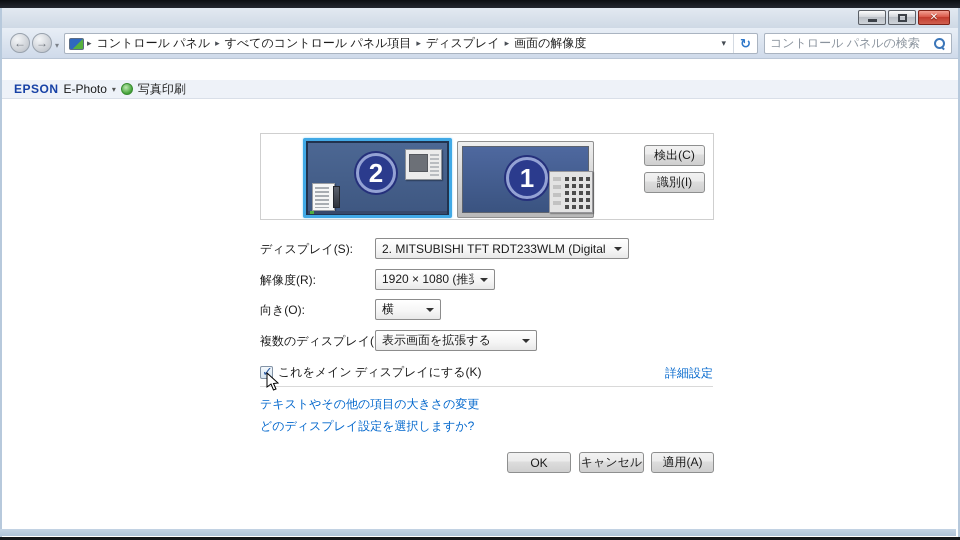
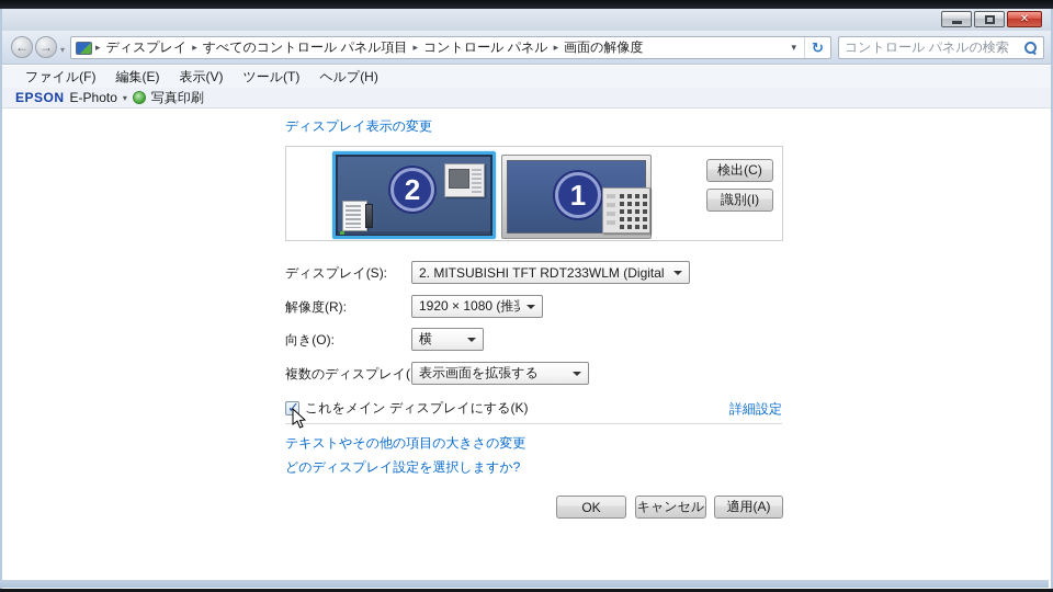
  ✕
  ←
  →
  ▾
  ▸
- コントロール パネル
+ ディスプレイ
  ▸
  すべてのコントロール パネル項目
  ▸
- ディスプレイ
+ コントロール パネル
  ▸
  画面の解像度
  ▾
  ↻
  コントロール パネルの検索
+ ファイル(F)
+ 編集(E)
+ 表示(V)
+ ツール(T)
+ ヘルプ(H)
  EPSON
  E-Photo
  ▾
  写真印刷
+ ディスプレイ表示の変更
  2
  1
  検出(C)
  識別(I)
  ディスプレイ(S):
  2. MITSUBISHI TFT RDT233WLM (Digital
  解像度(R):
  1920 × 1080 (推
  向き(O):
  横
  複数のディスプレイ(
  表示画面を拡張する
  ✓
  これをメイン ディスプレイにする(K)
  詳細設定
  テキストやその他の項目の大きさの変更
  どのディスプレイ設定を選択しますか?
  OK
  キャンセル
  適用(A)
